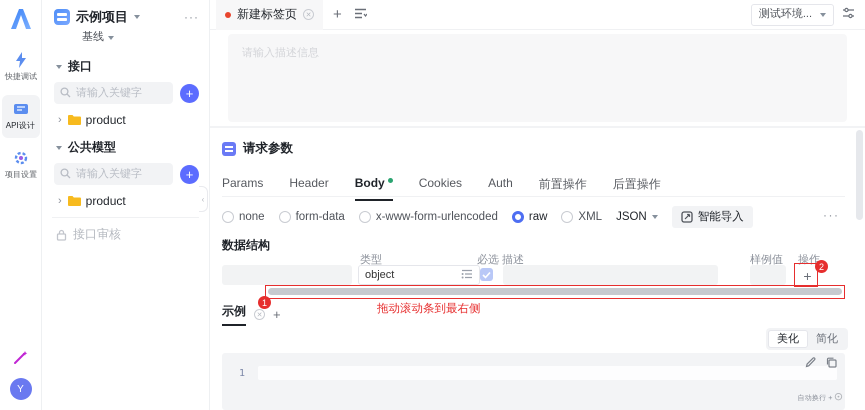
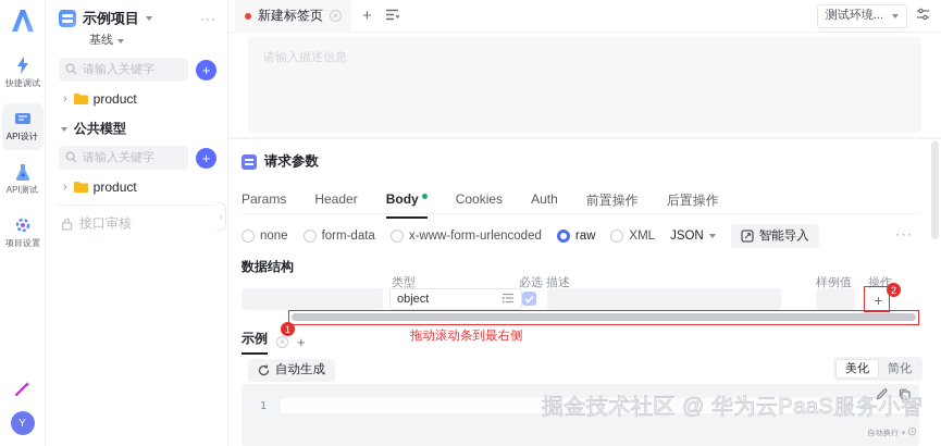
  快捷调试
  API设计
+ API测试
  项目设置
  Y
  示例项目
  ···
  基线
- 接口
  请输入关键字
  +
  ›
  product
  公共模型
  请输入关键字
  +
  ›
  product
  接口审核
  ‹
  新建标签页
  +
  测试环境...
  请输入描述信息
  请求参数
  Params
  Header
  Body
  Cookies
  Auth
  前置操作
  后置操作
  none
  form-data
  x-www-form-urlencoded
  raw
  XML
  JSON
  智能导入
  ···
  数据结构
  类型
  必选
  描述
  样例值
  操作
  object
  +
  2
  1
  拖动滚动条到最右侧
  示例
  +
+ 自动生成
  美化
  简化
  1
  自动换行 +
+ 掘金技术社区 @ 华为云PaaS服务小智
